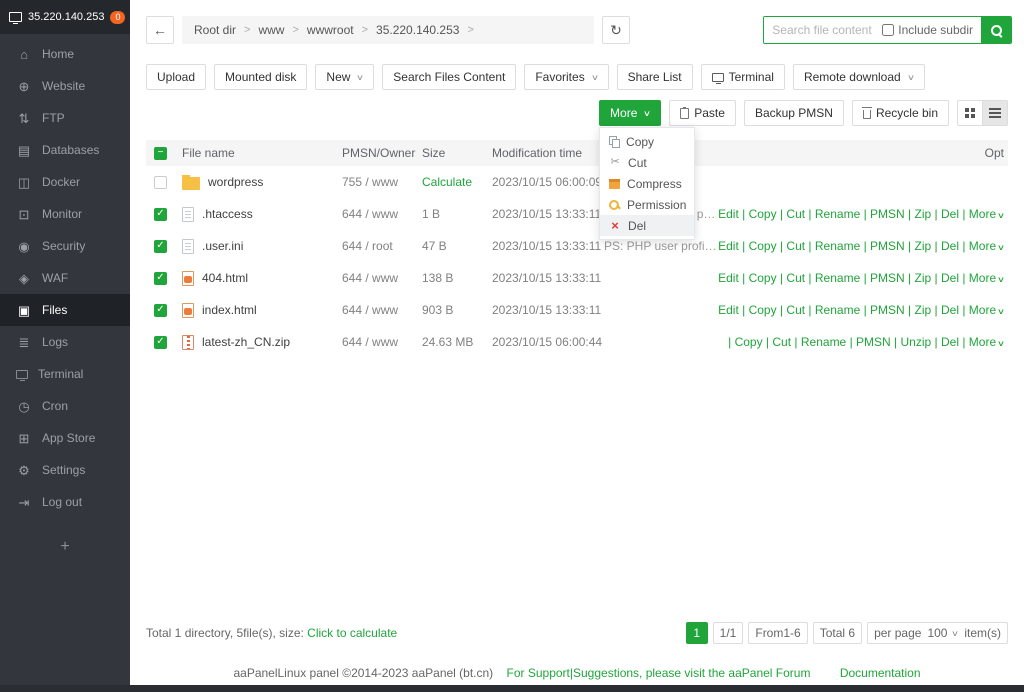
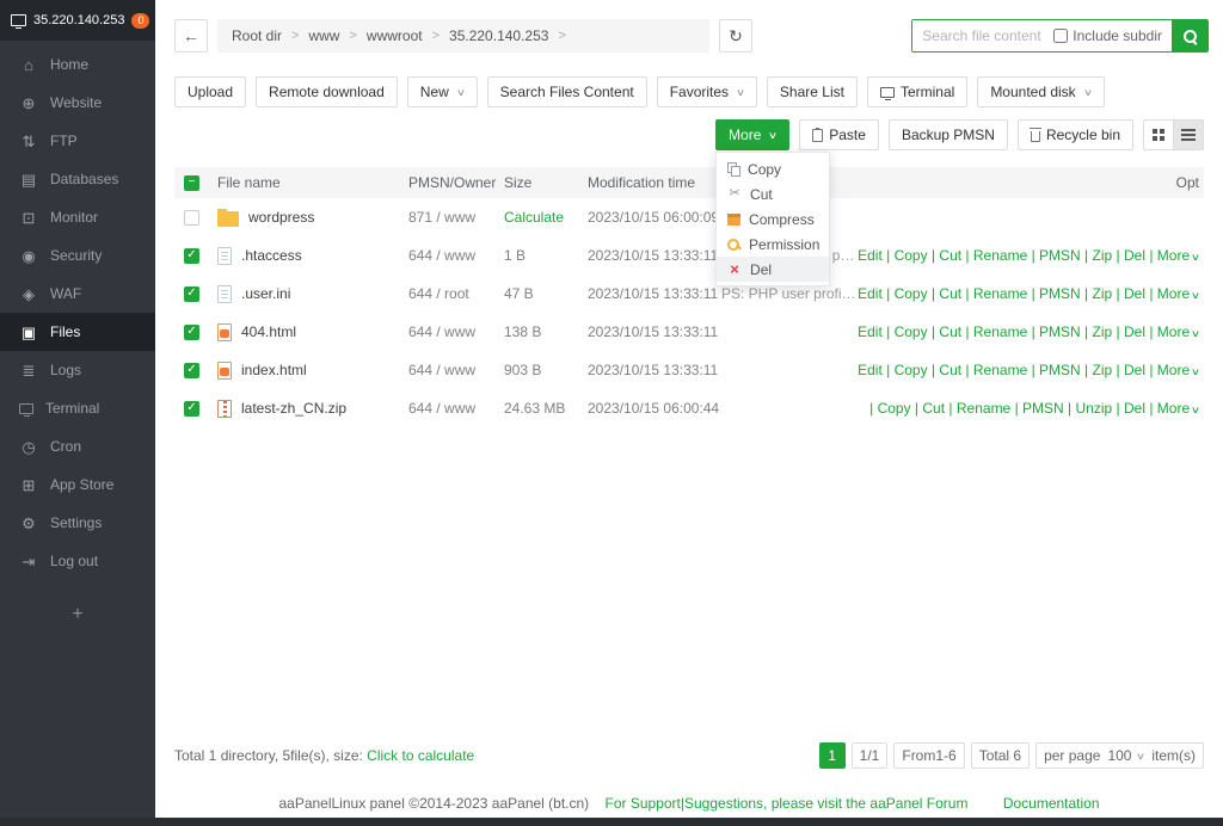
  35.220.140.253
  0
  ⌂
  Home
  ⊕
  Website
  ⇅
  FTP
  ▤
  Databases
- ◫
- Docker
  ⊡
  Monitor
  ◉
  Security
  ◈
  WAF
  ▣
  Files
  ≣
  Logs
  Terminal
  ◷
  Cron
  ⊞
  App Store
  ⚙
  Settings
  ⇥
  Log out
  +
  ←
  Root dir
  >
  www
  >
  wwwroot
  >
  35.220.140.253
  >
  ↻
  Search file content
  Include subdir
  Upload
- Mounted disk
+ Remote download
  New
  ∨
  Search Files Content
  Favorites
  ∨
  Share List
  Terminal
- Remote download
+ Mounted disk
  ∨
  More
  ∨
  Copy
  ✂
  Cut
  Compress
  Permission
  ×
  Del
  Paste
  Backup PMSN
  Recycle bin
  −
  File name
  PMSN/Owner
  Size
  Modification time
  Opt
  wordpress
- 755 / www
+ 871 / www
  Calculate
  2023/10/15 06:00:0
  ✓
  .htaccess
  644 / www
  1 B
  2023/10/15 13:33:11
  Edit | Copy | Cut | Rename | PMSN | Zip | Del | More∨
  ✓
  .user.ini
  644 / root
  47 B
  2023/10/15 13:33:11
  Edit | Copy | Cut | Rename | PMSN | Zip | Del | More∨
  ✓
  404.html
  644 / www
  138 B
  2023/10/15 13:33:11
  Edit | Copy | Cut | Rename | PMSN | Zip | Del | More∨
  ✓
  index.html
  644 / www
  903 B
  2023/10/15 13:33:11
  Edit | Copy | Cut | Rename | PMSN | Zip | Del | More∨
  ✓
  latest-zh_CN.zip
  644 / www
  24.63 MB
  2023/10/15 06:00:44
  | Copy | Cut | Rename | PMSN | Unzip | Del | More∨
  Total 1 directory, 5file(s), size: Click to calculate
  1
  1/1
  From1-6
  Total 6
  per page
  100
  ∨
  item(s)
  aaPanelLinux panel ©2014-2023 aaPanel (bt.cn) For Support|Suggestions, please visit the aaPanel Forum Documentation
